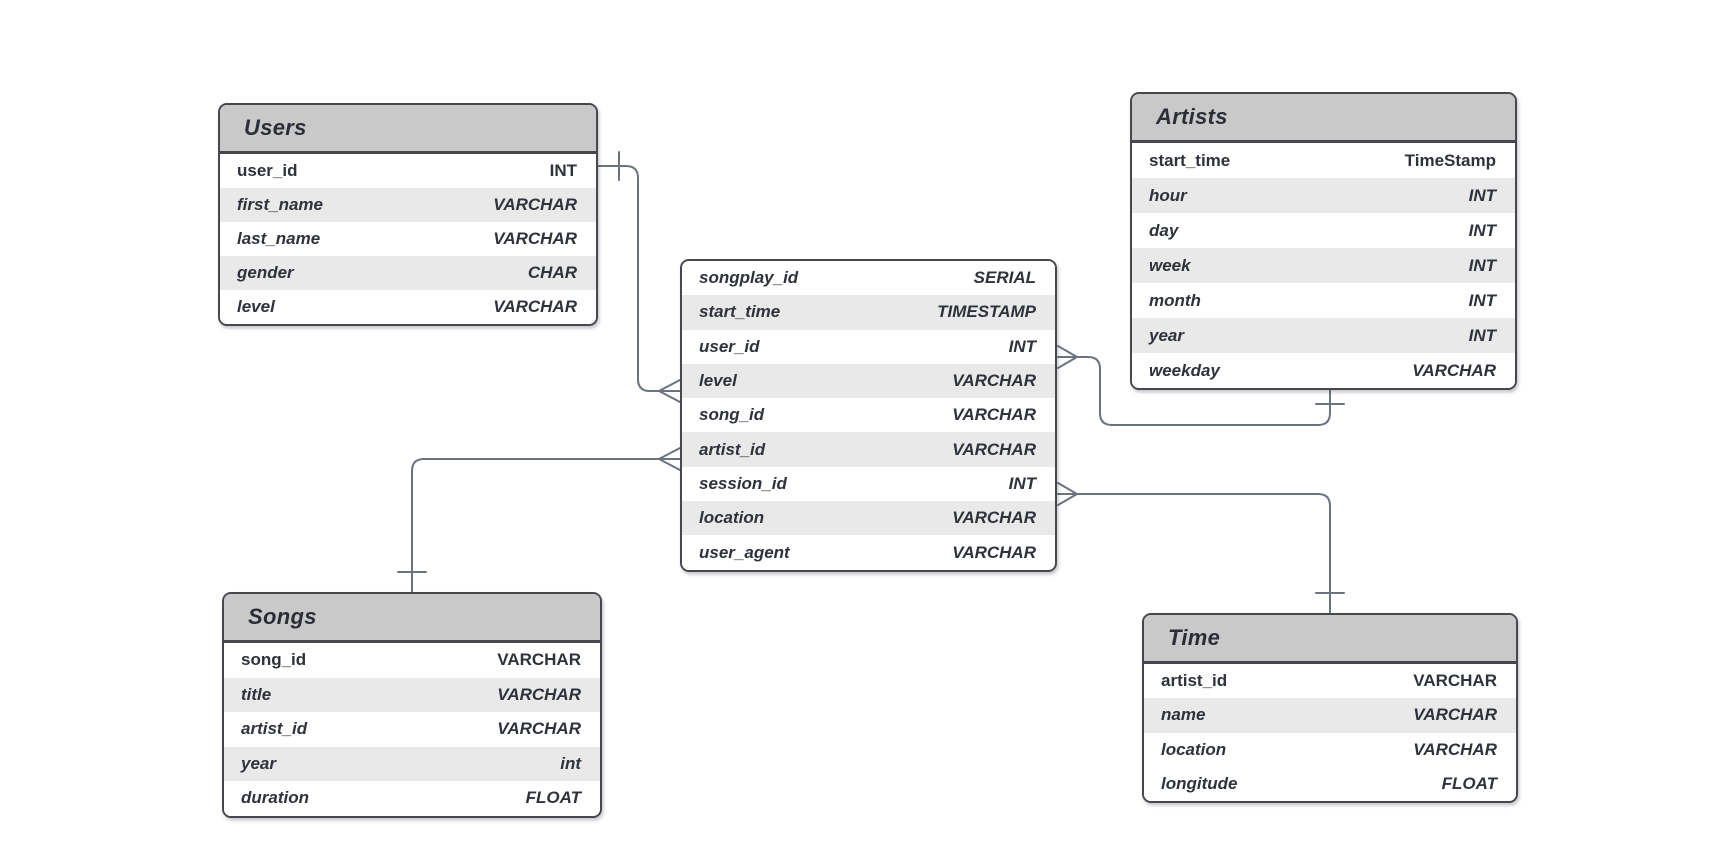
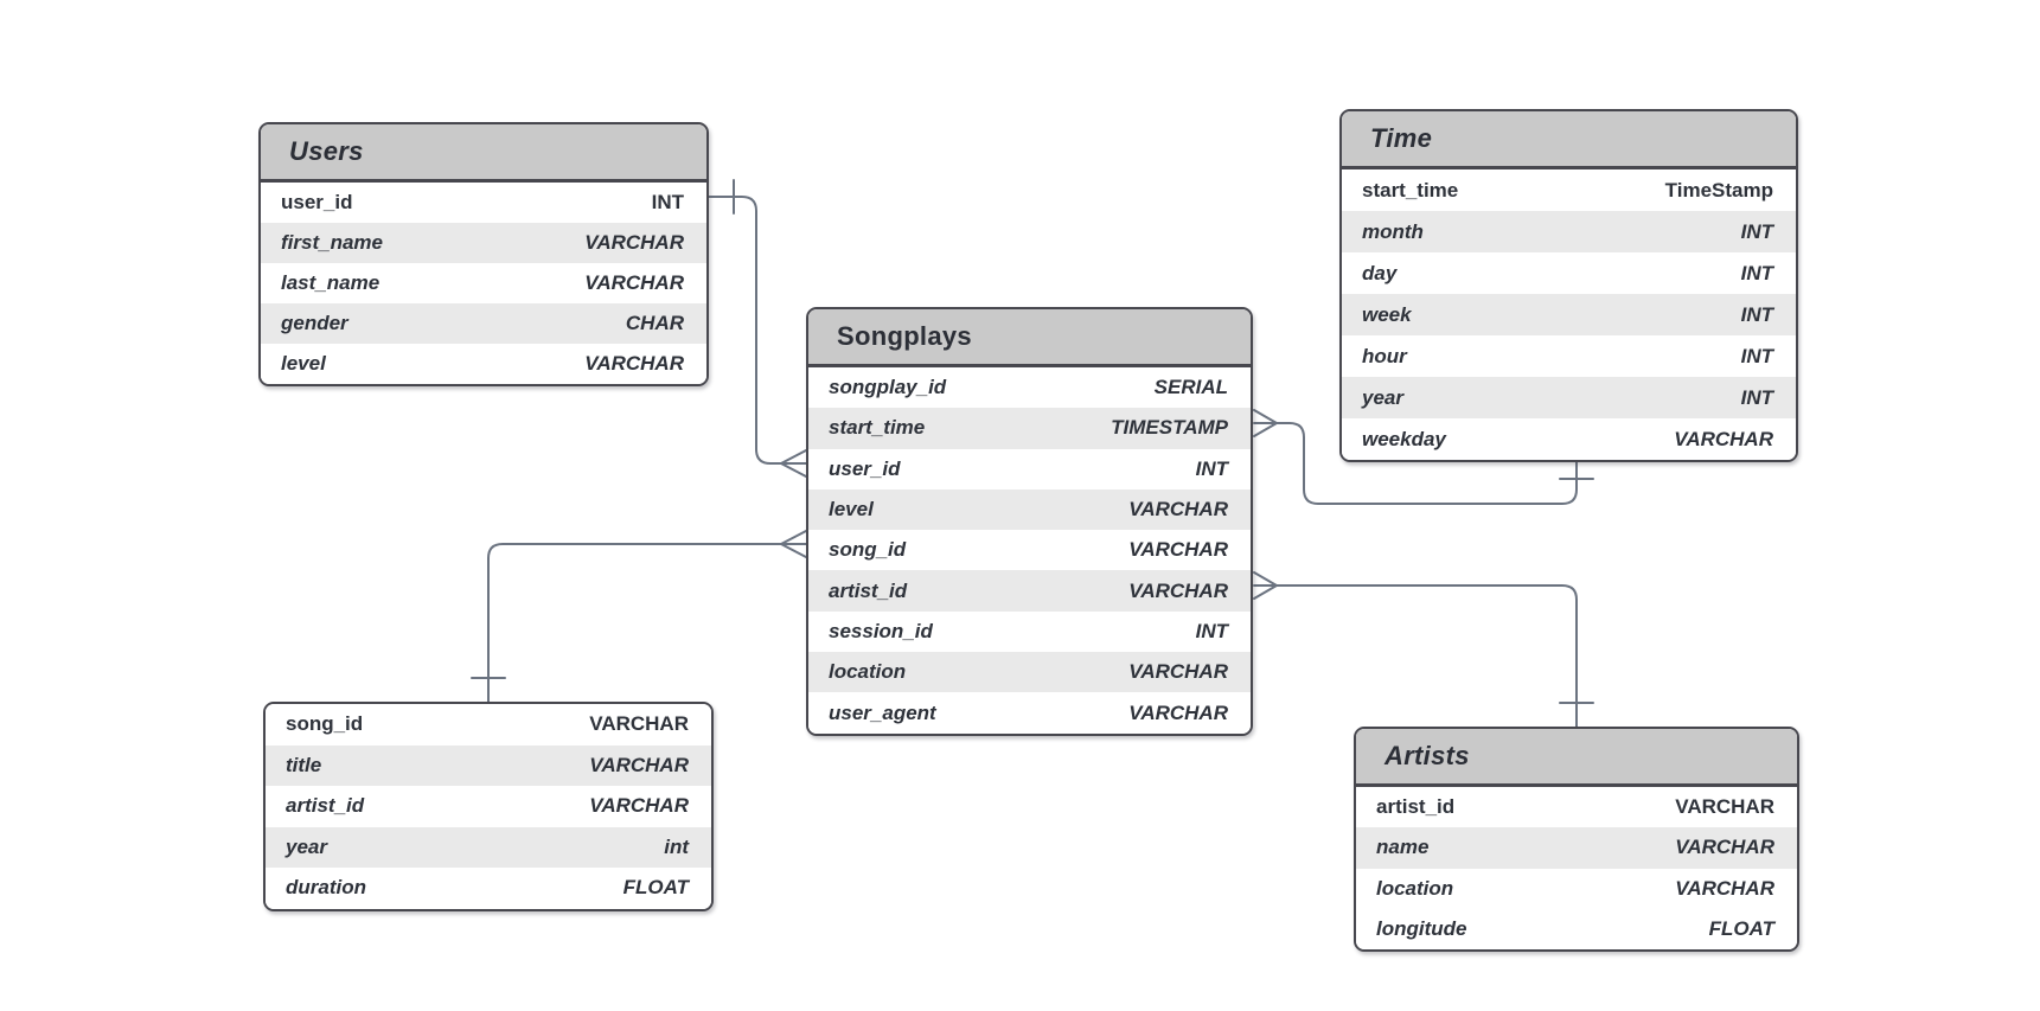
  Users
  user_id
  INT
  first_name
  VARCHAR
  last_name
  VARCHAR
  gender
  CHAR
  level
  VARCHAR
- Artists
+ Time
  start_time
  TimeStamp
- hour
+ month
  INT
  day
  INT
  week
  INT
- month
+ hour
  INT
  year
  INT
  weekday
  VARCHAR
+ Songplays
  songplay_id
  SERIAL
  start_time
  TIMESTAMP
  user_id
  INT
  level
  VARCHAR
  song_id
  VARCHAR
  artist_id
  VARCHAR
  session_id
  INT
  location
  VARCHAR
  user_agent
  VARCHAR
- Songs
  song_id
  VARCHAR
  title
  VARCHAR
  artist_id
  VARCHAR
  year
  int
  duration
  FLOAT
- Time
+ Artists
  artist_id
  VARCHAR
  name
  VARCHAR
  location
  VARCHAR
  longitude
  FLOAT
